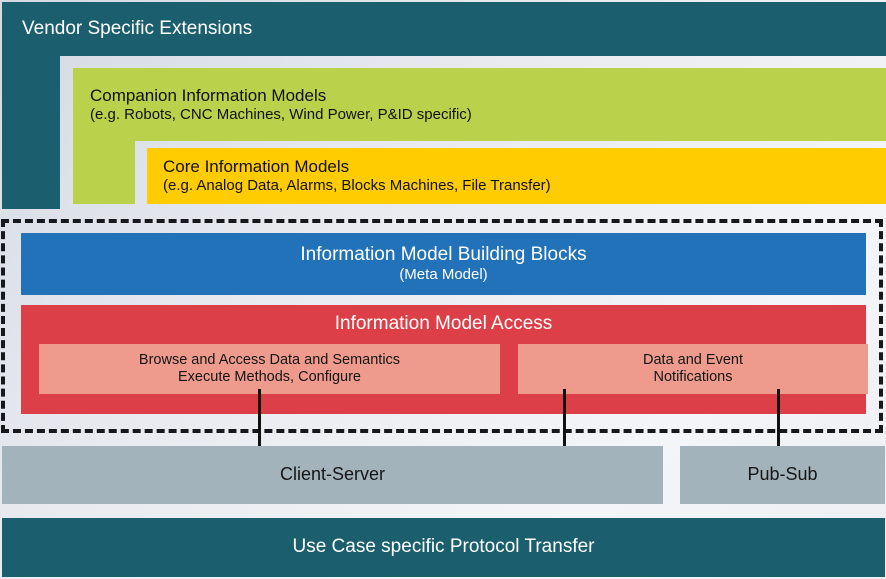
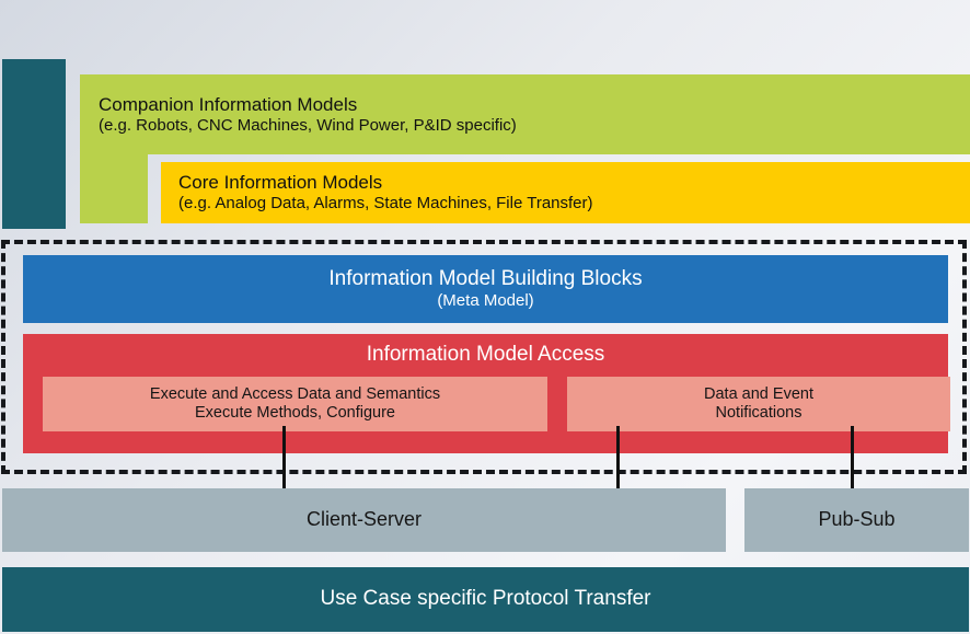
- Vendor Specific Extensions
  Companion Information Models
  (e.g. Robots, CNC Machines, Wind Power, P&ID specific)
  Core Information Models
- (e.g. Analog Data, Alarms, Blocks Machines, File Transfer)
+ (e.g. Analog Data, Alarms, State Machines, File Transfer)
  Information Model Building Blocks
  (Meta Model)
  Information Model Access
- Browse and Access Data and Semantics
+ Execute and Access Data and Semantics
  Execute Methods, Configure
  Data and Event
  Notifications
  Client-Server
  Pub-Sub
  Use Case specific Protocol Transfer
